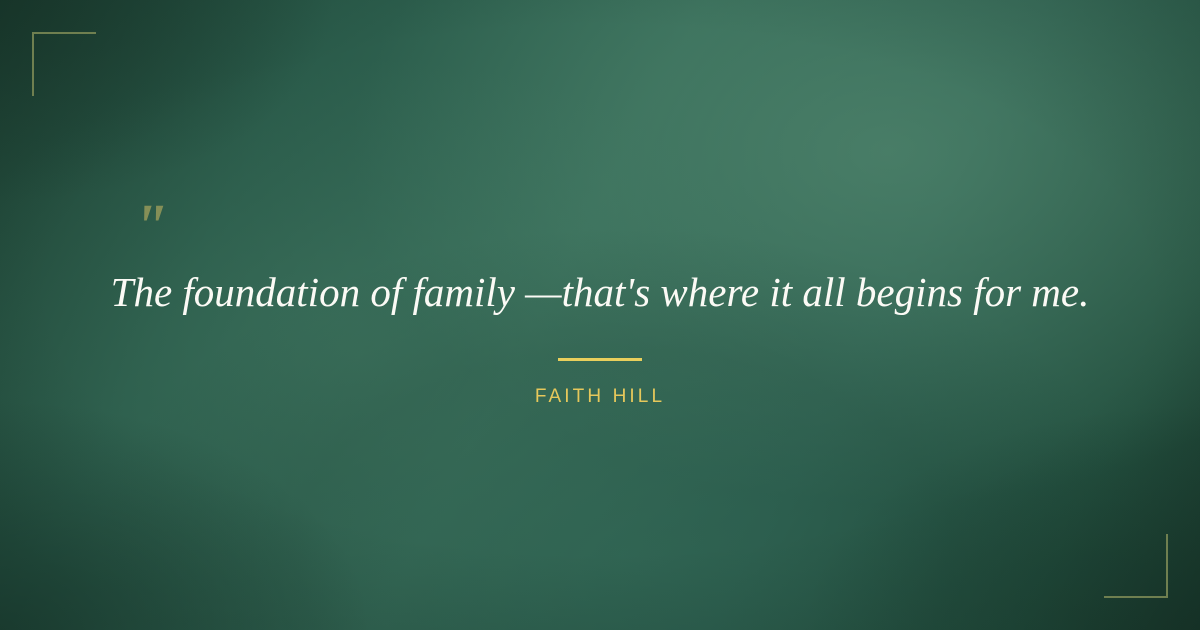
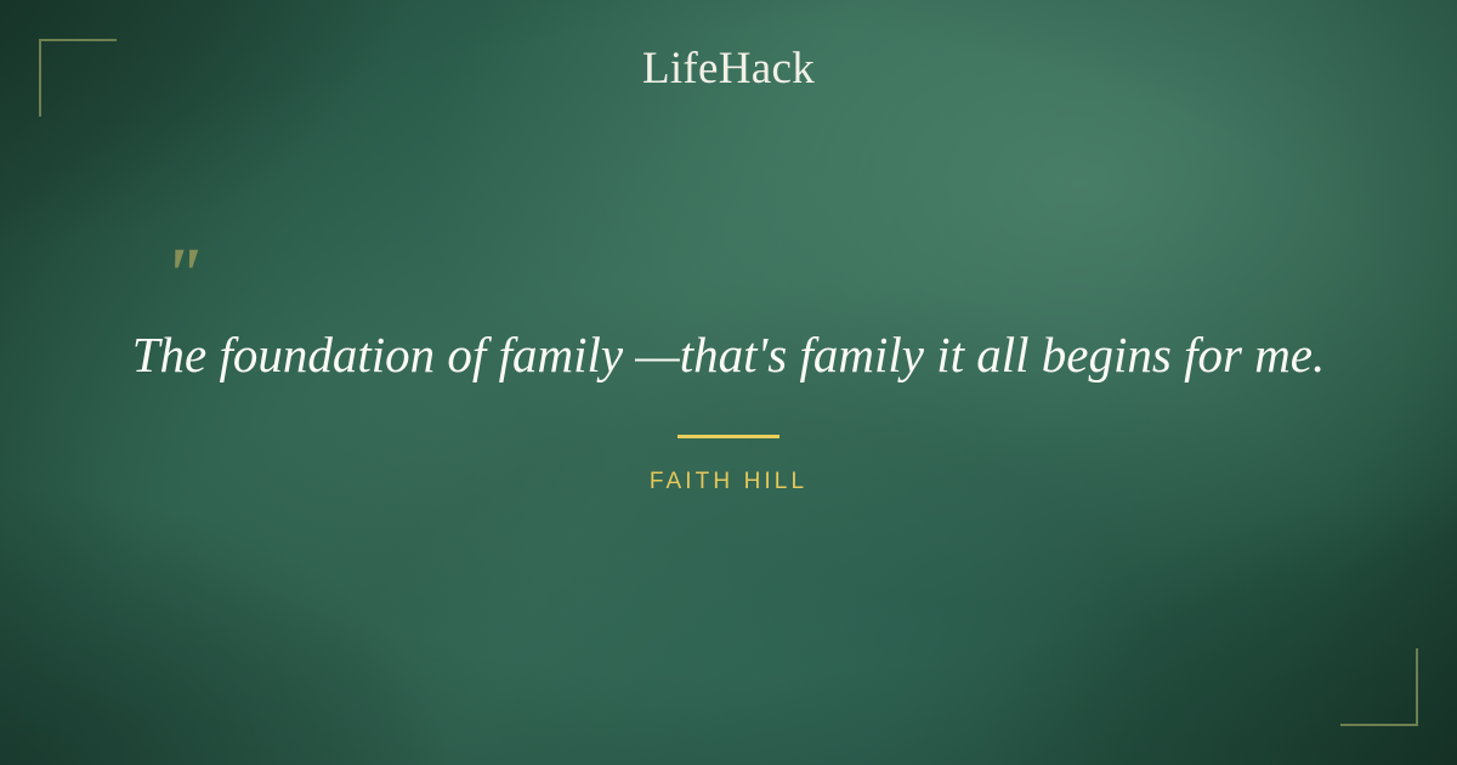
+ LifeHack
  "
- The foundation of family —that's where it all begins for me.
+ The foundation of family —that's family it all begins for me.
  FAITH HILL
